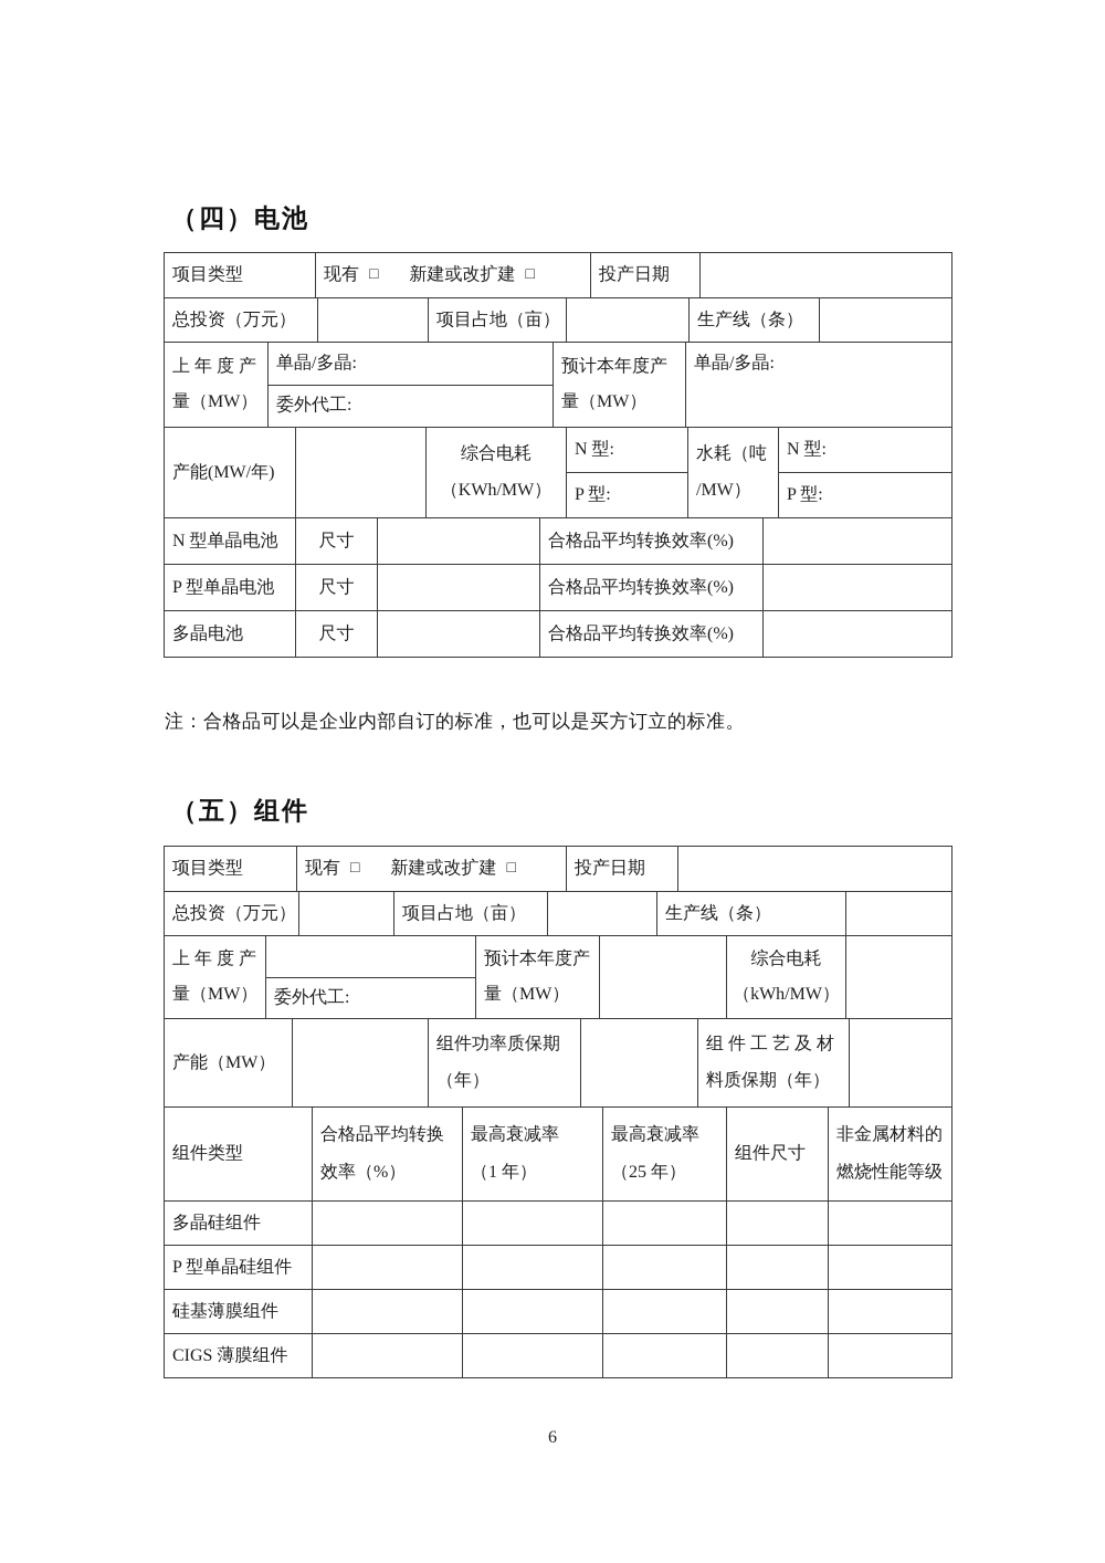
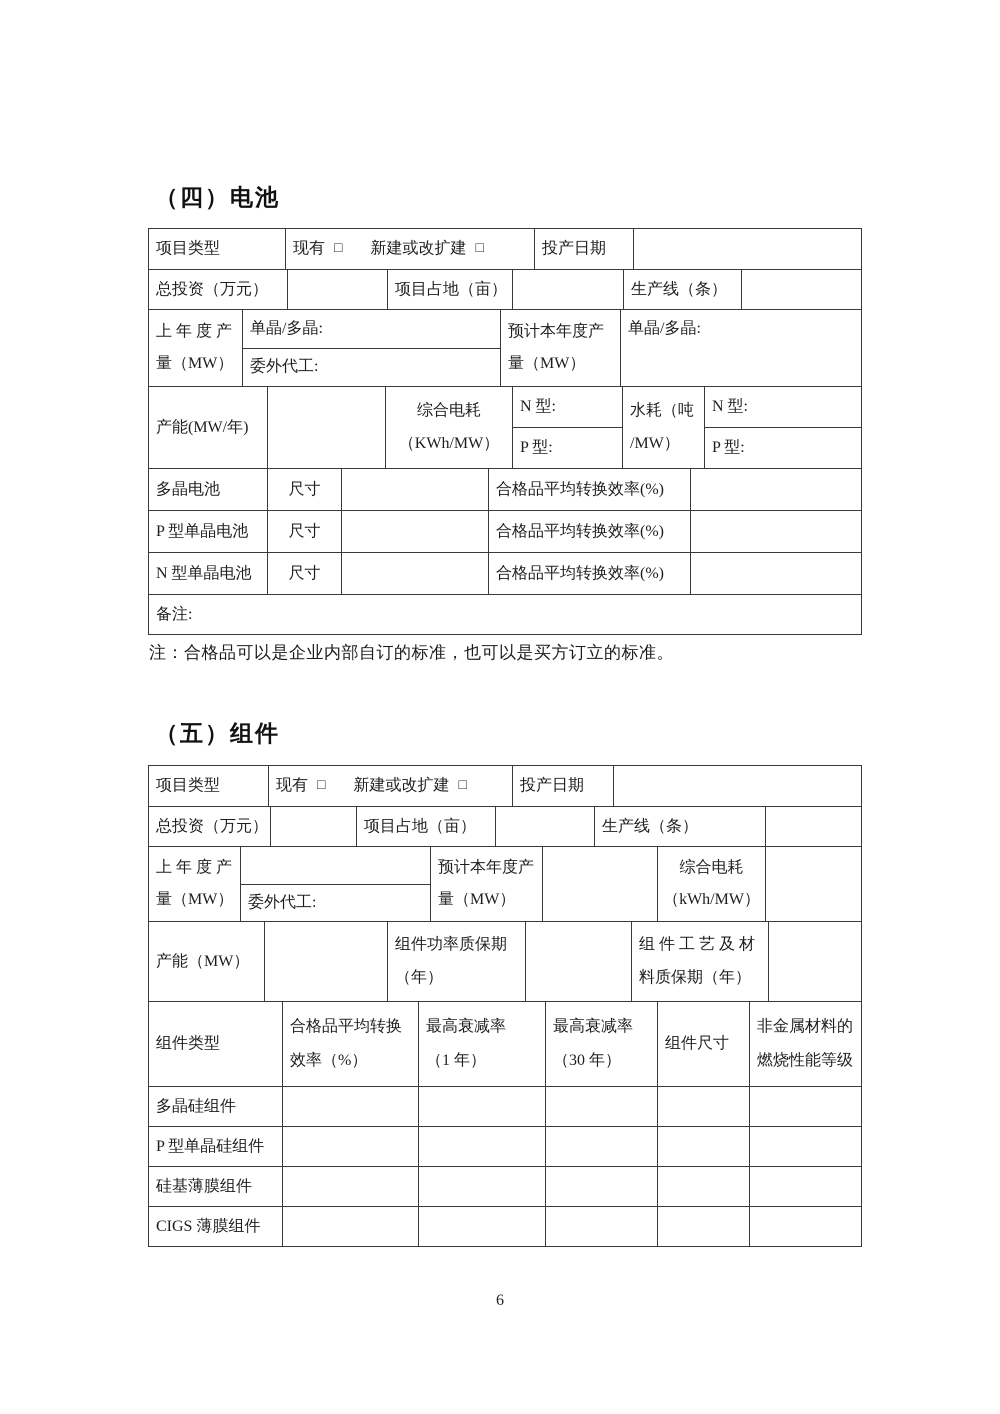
  （四）电池
  项目类型
  现有
  □
  新建或改扩建
  □
  投产日期
  总投资（万元）
  项目占地（亩）
  生产线（条）
  上 年 度 产
  量（MW）
  单晶/多晶:
  委外代工:
  预计本年度产
  量（MW）
  单晶/多晶:
  产能(MW/年)
  综合电耗
  （KWh/MW）
  N 型:
  P 型:
  水耗（吨
  /MW）
  N 型:
  P 型:
- N 型单晶电池
+ 多晶电池
  尺寸
  合格品平均转换效率(%)
  P 型单晶电池
  尺寸
  合格品平均转换效率(%)
- 多晶电池
+ N 型单晶电池
  尺寸
  合格品平均转换效率(%)
+ 备注:
  注：合格品可以是企业内部自订的标准，也可以是买方订立的标准。
  （五）组件
  项目类型
  现有
  □
  新建或改扩建
  □
  投产日期
  总投资（万元）
  项目占地（亩）
  生产线（条）
  上 年 度 产
  量（MW）
  委外代工:
  预计本年度产
  量（MW）
  综合电耗
  （kWh/MW）
  产能（MW）
  组件功率质保期
  （年）
  组 件 工 艺 及 材
  料质保期（年）
  组件类型
  合格品平均转换
  效率（%）
  最高衰减率
  （1 年）
  最高衰减率
- （25 年）
+ （30 年）
  组件尺寸
  非金属材料的
  燃烧性能等级
  多晶硅组件
  P 型单晶硅组件
  硅基薄膜组件
  CIGS 薄膜组件
  6
